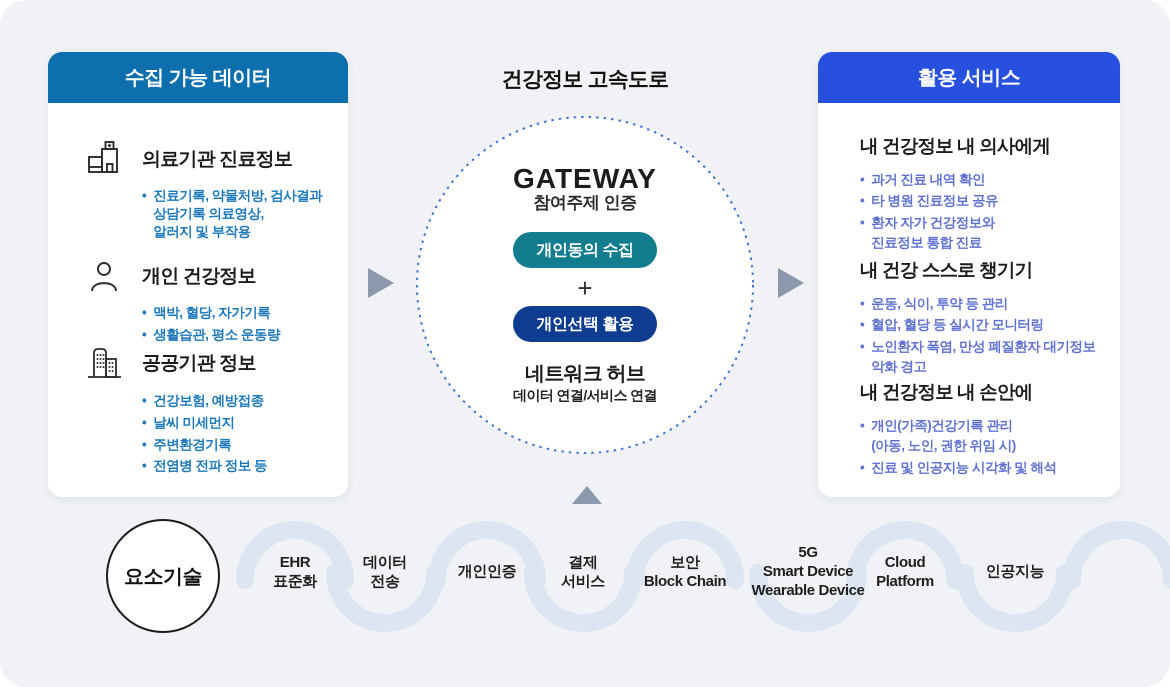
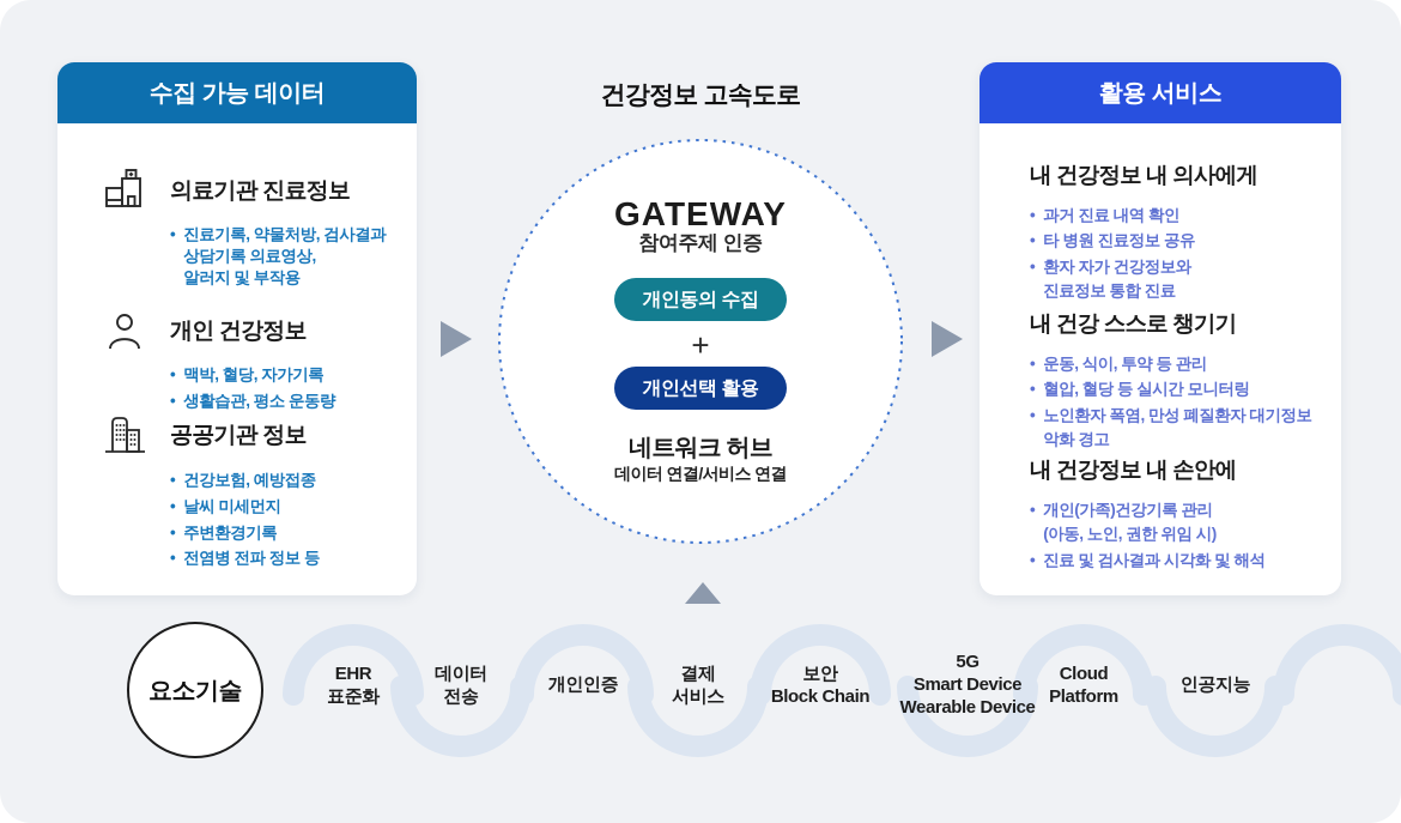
  수집 가능 데이터
  의료기관 진료정보
  •
  진료기록, 약물처방, 검사결과
  상담기록 의료영상,
  알러지 및 부작용
  개인 건강정보
  •
  맥박, 혈당, 자가기록
  •
  생활습관, 평소 운동량
  공공기관 정보
  •
  건강보험, 예방접종
  •
  날씨 미세먼지
  •
  주변환경기록
  •
  전염병 전파 정보 등
  건강정보 고속도로
  GATEWAY
  참여주제 인증
  개인동의 수집
  +
  개인선택 활용
  네트워크 허브
  데이터 연결/서비스 연결
  활용 서비스
  내 건강정보 내 의사에게
  •
  과거 진료 내역 확인
  •
  타 병원 진료정보 공유
  •
  환자 자가 건강정보와
  진료정보 통합 진료
  내 건강 스스로 챙기기
  •
  운동, 식이, 투약 등 관리
  •
  혈압, 혈당 등 실시간 모니터링
  •
  노인환자 폭염, 만성 폐질환자 대기정보
  악화 경고
  내 건강정보 내 손안에
  •
  개인(가족)건강기록 관리
  (아동, 노인, 권한 위임 시)
  •
- 진료 및 인공지능 시각화 및 해석
+ 진료 및 검사결과 시각화 및 해석
  요소기술
  EHR
  표준화
  데이터
  전송
  개인인증
  결제
  서비스
  보안
  Block Chain
  5G
  Smart Device
  Wearable Device
  Cloud
  Platform
  인공지능
